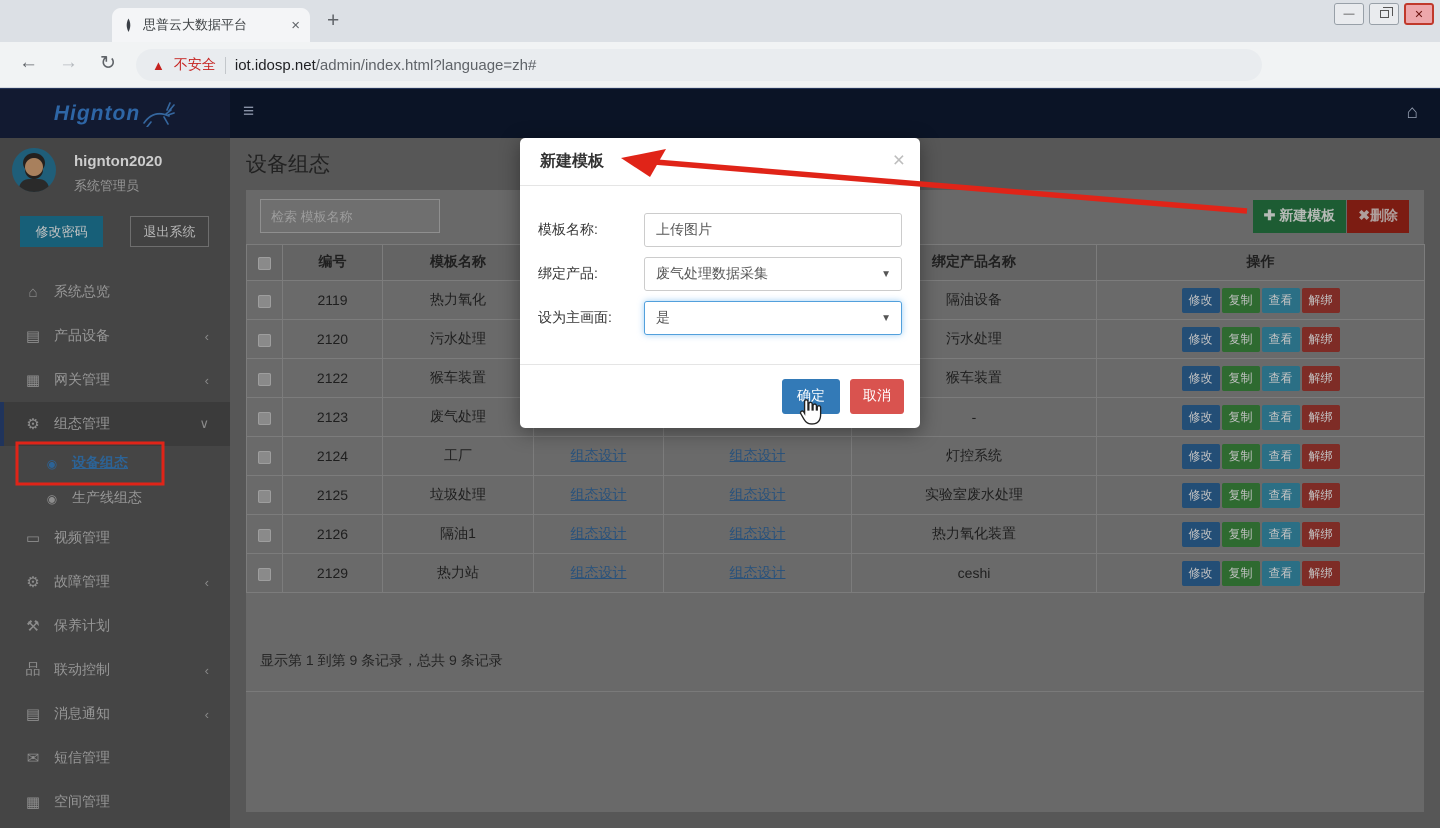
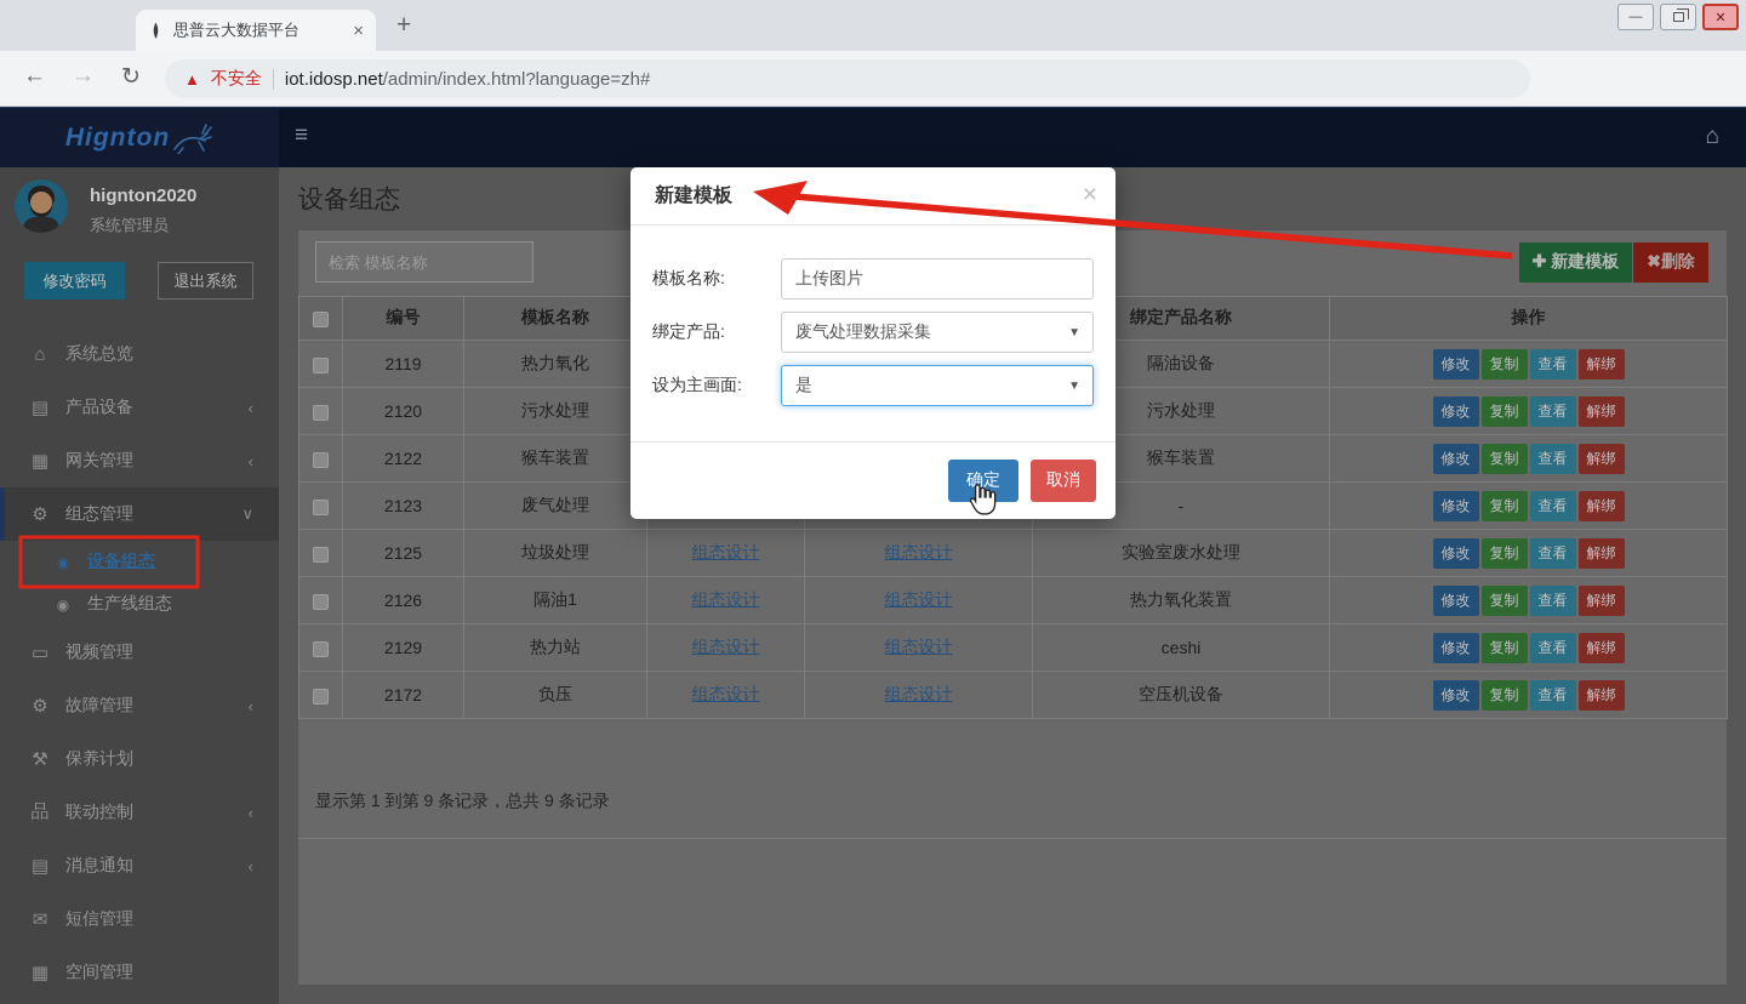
  思普云大数据平台
  ×
  +
  —
  ✕
  ←
  →
  ↻
  ▲
  不安全
  iot.idosp.net/admin/index.html?language=zh#
  Hignton
  ≡
  ⌂
  hignton2020
  系统管理员
  修改密码
  退出系统
  ⌂
  系统总览
  ▤
  产品设备
  ‹
  ▦
  网关管理
  ‹
  ⚙
  组态管理
  ∨
  ◉
  设备组态
  ◉
  生产线组态
  ▭
  视频管理
  ⚙
  故障管理
  ‹
  ⚒
  保养计划
  品
  联动控制
  ‹
  ▤
  消息通知
  ‹
  ✉
  短信管理
  ▦
  空间管理
  设备组态
  检索 模板名称
  ✚ 新建模板
  ✖删除
  	编号	模板名称			绑定产品名称	操作
  	2119	热力氧化			隔油设备	修改 复制 查看 解绑
  	2120	污水处理			污水处理	修改 复制 查看 解绑
  	2122	猴车装置			猴车装置	修改 复制 查看 解绑
- 	2124	工厂	组态设计	组态设计	灯控系统	修改 复制 查看 解绑
  	2125	垃圾处理	组态设计	组态设计	实验室废水处理	修改 复制 查看 解绑
  	2126	隔油1	组态设计	组态设计	热力氧化装置	修改 复制 查看 解绑
  	2129	热力站	组态设计	组态设计	ceshi	修改 复制 查看 解绑
+ 	2172	负压	组态设计	组态设计	空压机设备	修改 复制 查看 解绑
  显示第 1 到第 9 条记录，总共 9 条记录
  新建模板
  ×
  模板名称:
  上传图片
  绑定产品:
  废气处理数据采集
  ▼
  设为主画面:
  是
  ▼
  确定
  取消
